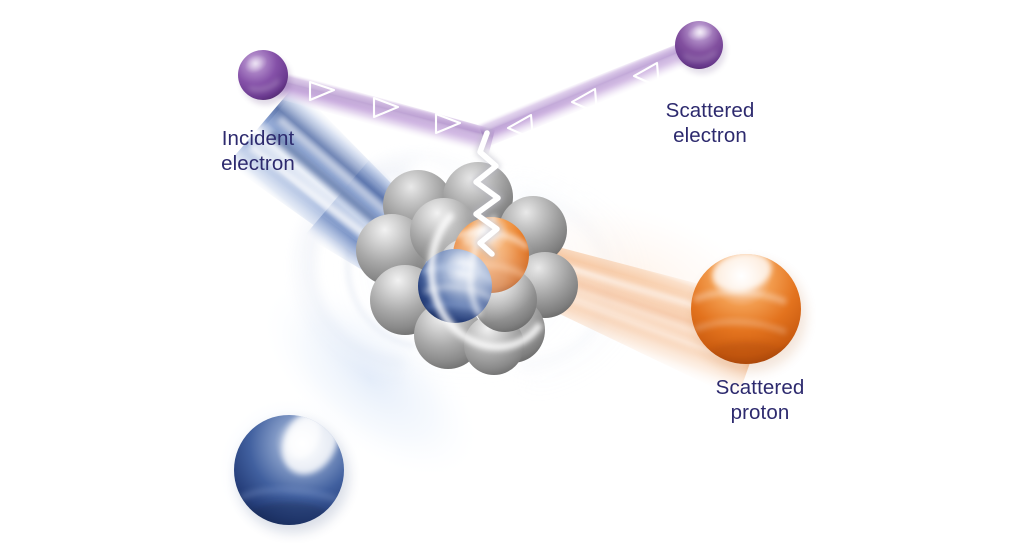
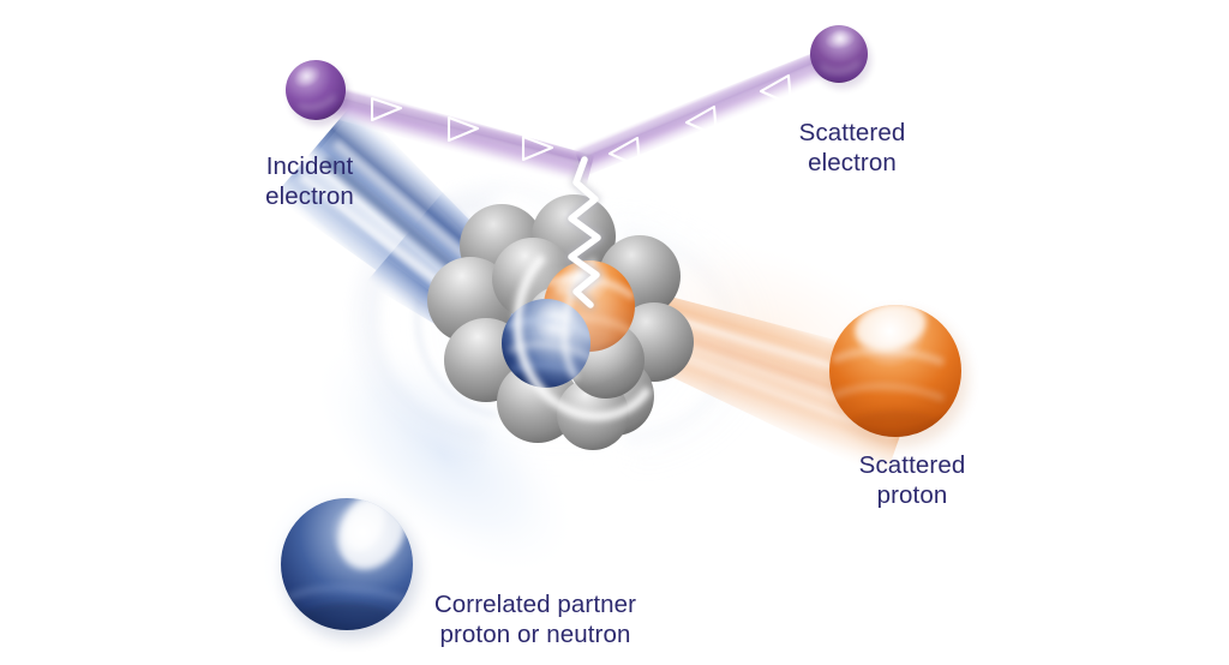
  Incident
  electron
  Scattered
  electron
  Scattered
  proton
+ Correlated partner
+ proton or neutron
